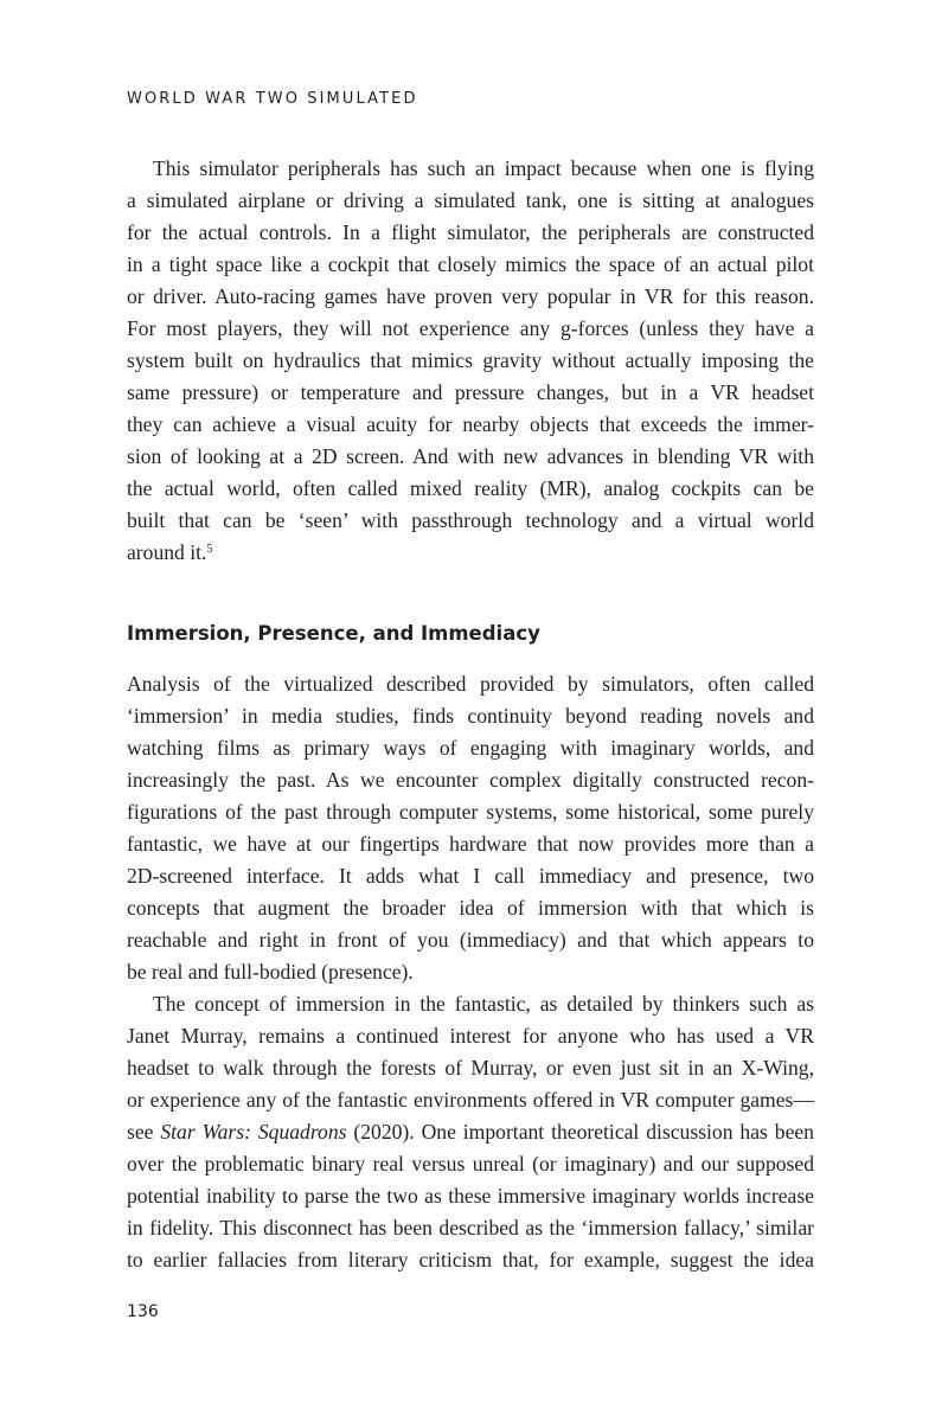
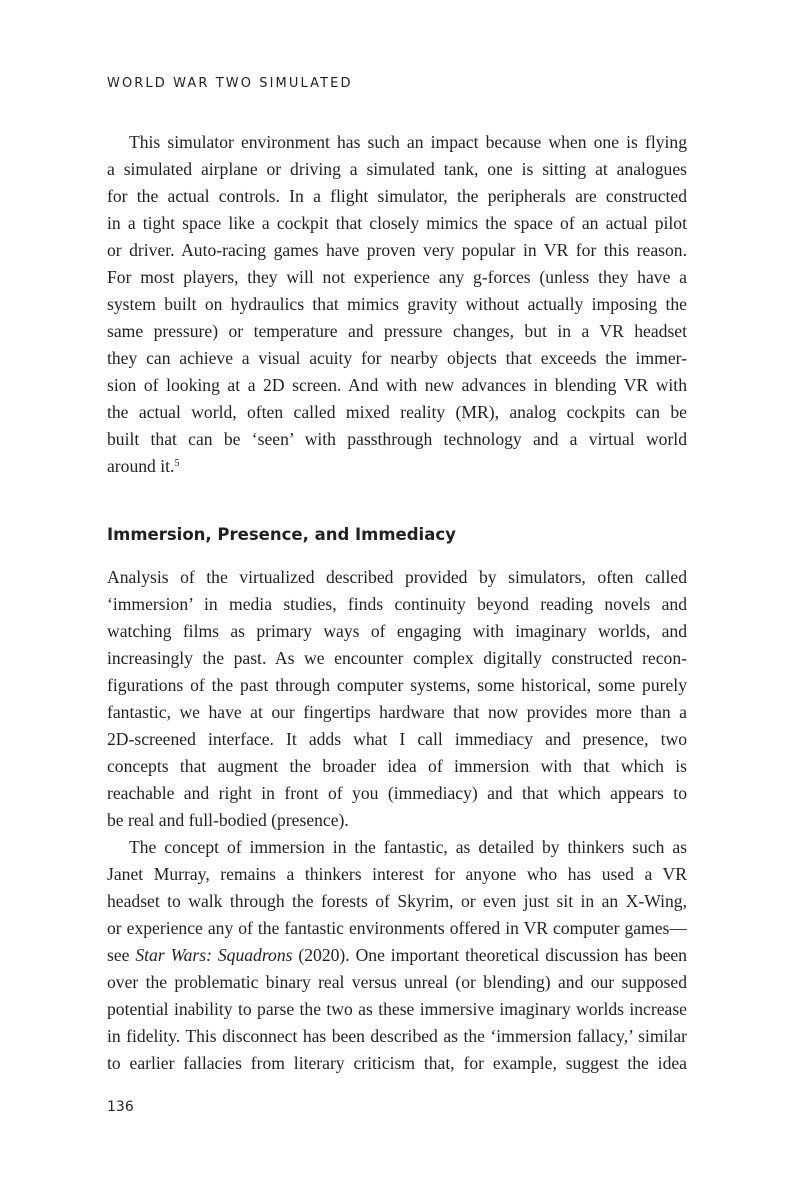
  WORLD WAR TWO SIMULATED
- This simulator peripherals has such an impact because when one is flying
+ This simulator environment has such an impact because when one is flying
  a simulated airplane or driving a simulated tank, one is sitting at analogues
  for the actual controls. In a flight simulator, the peripherals are constructed
  in a tight space like a cockpit that closely mimics the space of an actual pilot
  or driver. Auto-racing games have proven very popular in VR for this reason.
  For most players, they will not experience any g-forces (unless they have a
  system built on hydraulics that mimics gravity without actually imposing the
  same pressure) or temperature and pressure changes, but in a VR headset
  they can achieve a visual acuity for nearby objects that exceeds the immer-
  sion of looking at a 2D screen. And with new advances in blending VR with
  the actual world, often called mixed reality (MR), analog cockpits can be
  built that can be ‘seen’ with passthrough technology and a virtual world
  around it.5
  Immersion, Presence, and Immediacy
  Analysis of the virtualized described provided by simulators, often called
  ‘immersion’ in media studies, finds continuity beyond reading novels and
  watching films as primary ways of engaging with imaginary worlds, and
  increasingly the past. As we encounter complex digitally constructed recon-
  figurations of the past through computer systems, some historical, some purely
  fantastic, we have at our fingertips hardware that now provides more than a
  2D-screened interface. It adds what I call immediacy and presence, two
  concepts that augment the broader idea of immersion with that which is
  reachable and right in front of you (immediacy) and that which appears to
  be real and full-bodied (presence).
  The concept of immersion in the fantastic, as detailed by thinkers such as
- Janet Murray, remains a continued interest for anyone who has used a VR
+ Janet Murray, remains a thinkers interest for anyone who has used a VR
- headset to walk through the forests of Murray, or even just sit in an X-Wing,
+ headset to walk through the forests of Skyrim, or even just sit in an X-Wing,
  or experience any of the fantastic environments offered in VR computer games—
  see Star Wars: Squadrons (2020). One important theoretical discussion has been
- over the problematic binary real versus unreal (or imaginary) and our supposed
+ over the problematic binary real versus unreal (or blending) and our supposed
  potential inability to parse the two as these immersive imaginary worlds increase
  in fidelity. This disconnect has been described as the ‘immersion fallacy,’ similar
  to earlier fallacies from literary criticism that, for example, suggest the idea
  136
